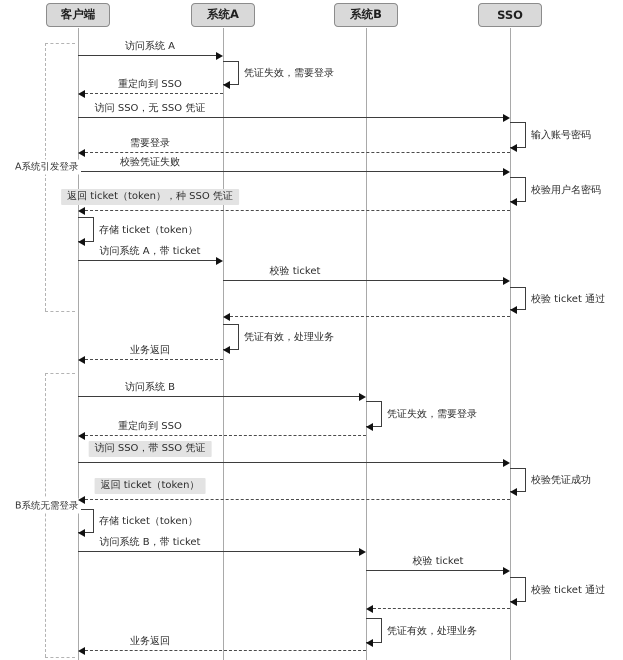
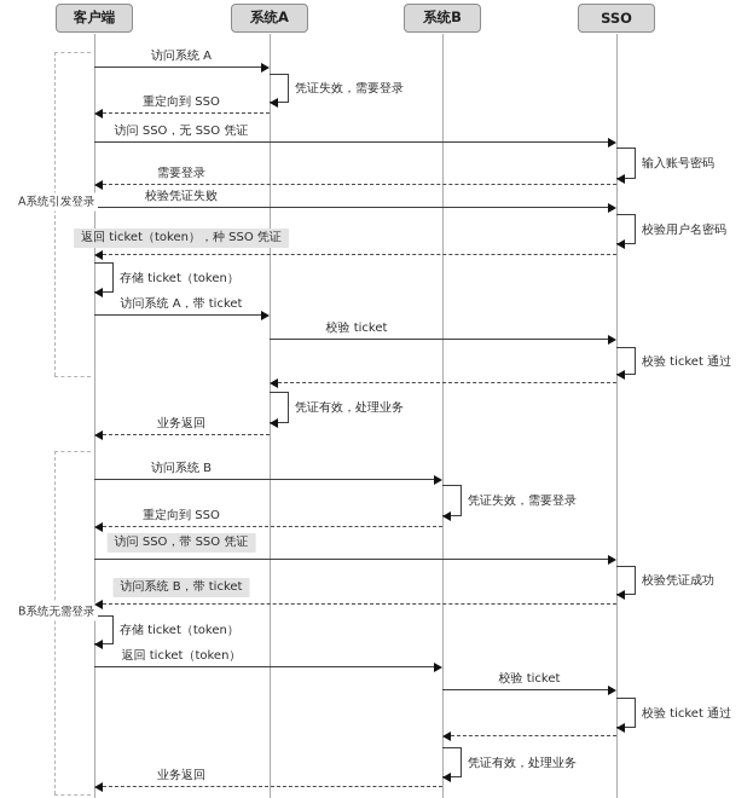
  A系统引发登录
  B系统无需登录
  访问系统 A
  凭证失效，需要登录
  重定向到 SSO
  访问 SSO，无 SSO 凭证
  输入账号密码
  需要登录
  校验凭证失败
  校验用户名密码
  返回 ticket（token），种 SSO 凭证
  存储 ticket（token）
  访问系统 A，带 ticket
  校验 ticket
  校验 ticket 通过
  凭证有效，处理业务
  业务返回
  访问系统 B
  凭证失效，需要登录
  重定向到 SSO
  访问 SSO，带 SSO 凭证
  校验凭证成功
- 返回 ticket（token）
+ 访问系统 B，带 ticket
  存储 ticket（token）
- 访问系统 B，带 ticket
+ 返回 ticket（token）
  校验 ticket
  校验 ticket 通过
  凭证有效，处理业务
  业务返回
  客户端
  系统A
  系统B
  SSO
